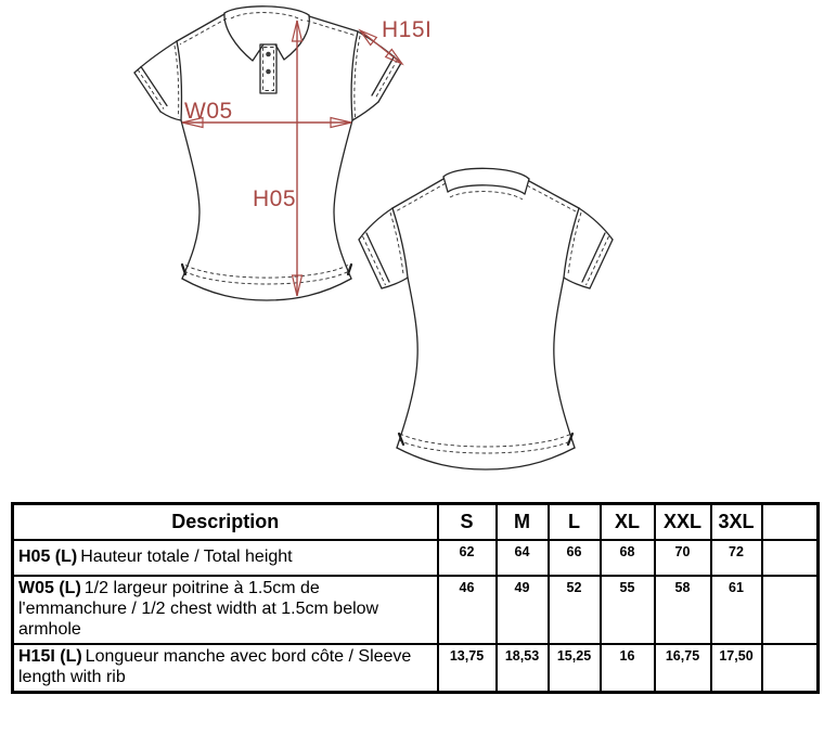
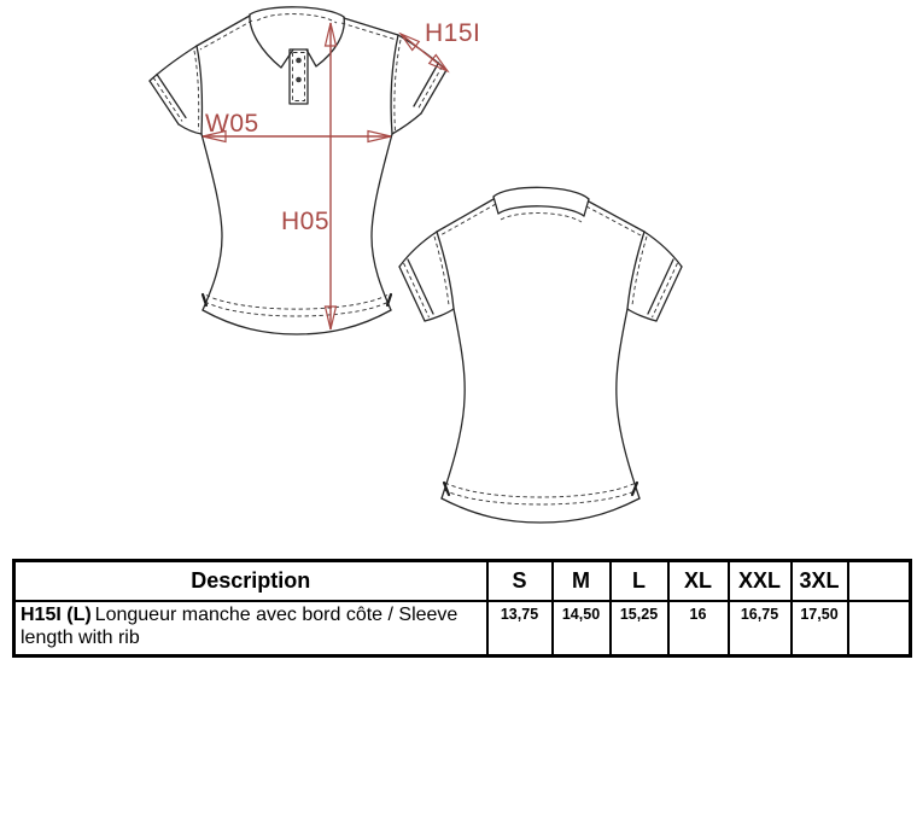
  W05
  H05
  H15I
  Description	S	M	L	XL	XXL	3XL
- H05 (L) Hauteur totale / Total height	62	64	66	68	70	72
- W05 (L) 1/2 largeur poitrine à 1.5cm de l'emmanchure / 1/2 chest width at 1.5cm below armhole	46	49	52	55	58	61
- H15I (L) Longueur manche avec bord côte / Sleeve length with rib	13,75	18,53	15,25	16	16,75	17,50
+ H15I (L) Longueur manche avec bord côte / Sleeve length with rib	13,75	14,50	15,25	16	16,75	17,50
